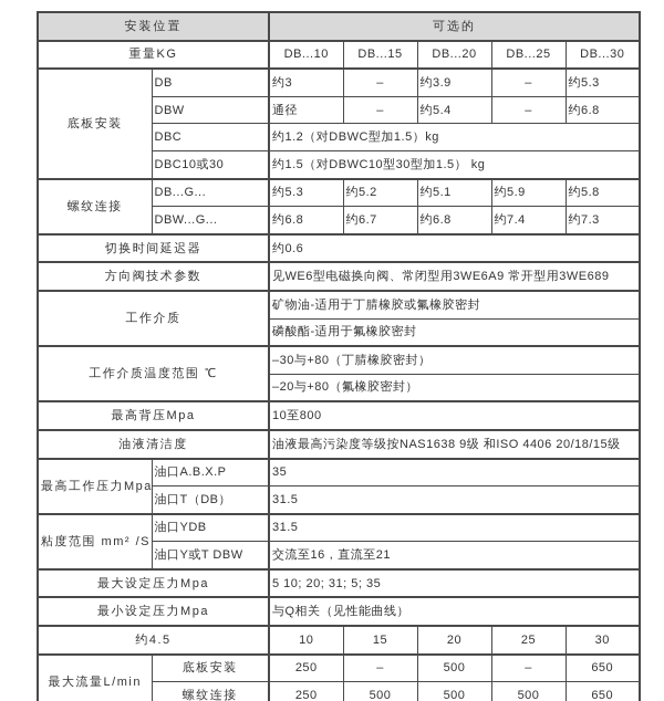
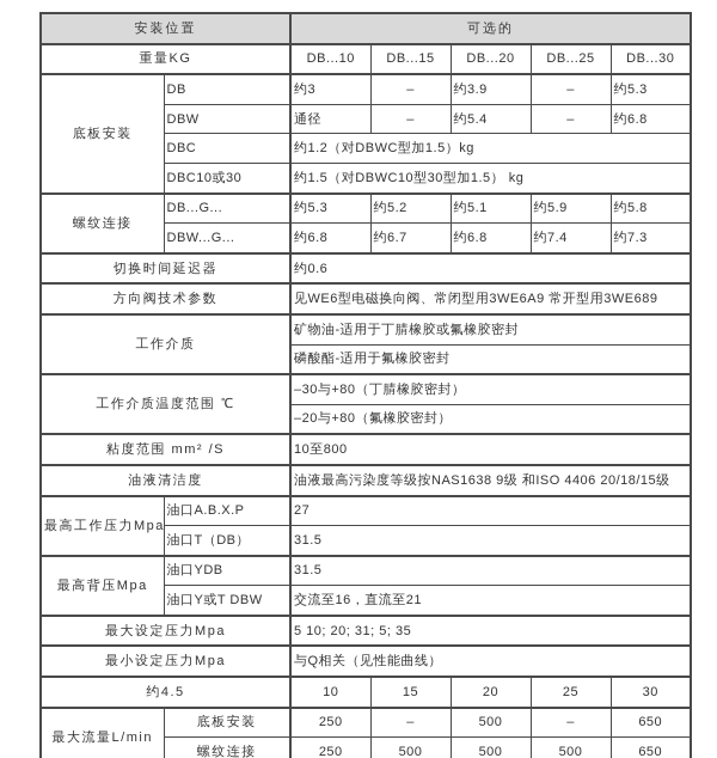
  安装位置	可选的
  重量KG	DB...10	DB...15	DB...20	DB...25	DB...30
  底板安装	DB	约3	–	约3.9	–	约5.3
  DBW	通径	–	约5.4	–	约6.8
  DBC	约1.2（对DBWC型加1.5）kg
  DBC10或30	约1.5（对DBWC10型30型加1.5） kg
  螺纹连接	DB...G...	约5.3	约5.2	约5.1	约5.9	约5.8
  DBW...G...	约6.8	约6.7	约6.8	约7.4	约7.3
  切换时间延迟器	约0.6
  方向阀技术参数	见WE6型电磁换向阀、常闭型用3WE6A9 常开型用3WE689
  工作介质	矿物油-适用于丁腈橡胶或氟橡胶密封
  磷酸酯-适用于氟橡胶密封
  工作介质温度范围 ℃	–30与+80（丁腈橡胶密封）
  –20与+80（氟橡胶密封）
- 最高背压Mpa	10至800
+ 粘度范围 mm² /S	10至800
  油液清洁度	油液最高污染度等级按NAS1638 9级 和ISO 4406 20/18/15级
- 最高工作压力Mpa	油口A.B.X.P	35
+ 最高工作压力Mpa	油口A.B.X.P	27
  油口T（DB）	31.5
- 粘度范围 mm² /S	油口YDB	31.5
+ 最高背压Mpa	油口YDB	31.5
  油口Y或T DBW	交流至16，直流至21
  最大设定压力Mpa	5 10; 20; 31; 5; 35
  最小设定压力Mpa	与Q相关（见性能曲线）
  约4.5	10	15	20	25	30
  最大流量L/min	底板安装	250	–	500	–	650
  螺纹连接	250	500	500	500	650
